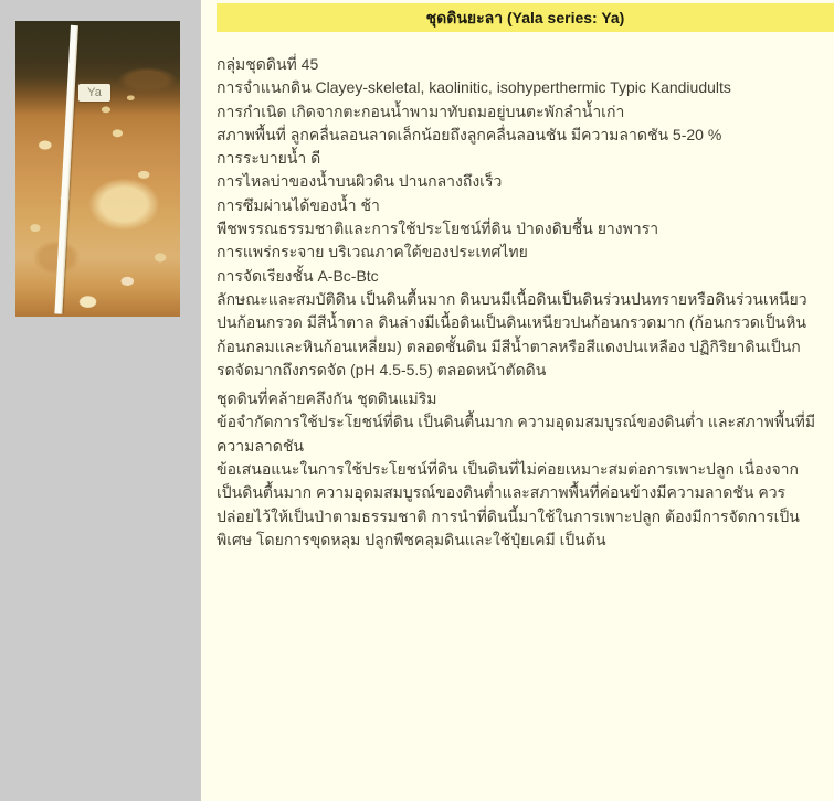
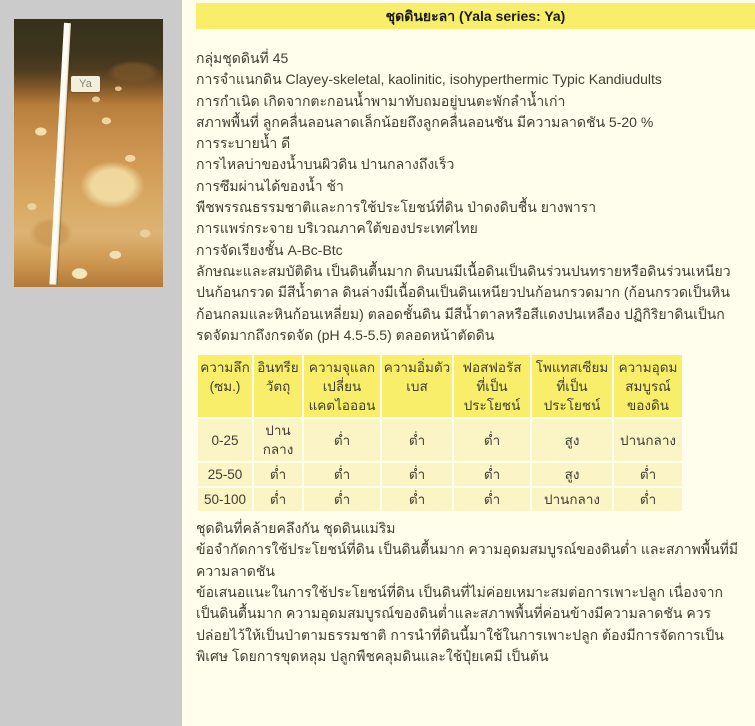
  Ya
  ชุดดินยะลา (Yala series: Ya)
  กลุ่มชุดดินที่ 45
  การจำแนกดิน Clayey-skeletal, kaolinitic, isohyperthermic Typic Kandiudults
  การกำเนิด เกิดจากตะกอนน้ำพามาทับถมอยู่บนตะพักลำน้ำเก่า
  สภาพพื้นที่ ลูกคลื่นลอนลาดเล็กน้อยถึงลูกคลื่นลอนชัน มีความลาดชัน 5-20 %
  การระบายน้ำ ดี
  การไหลบ่าของน้ำบนผิวดิน ปานกลางถึงเร็ว
  การซึมผ่านได้ของน้ำ ช้า
  พืชพรรณธรรมชาติและการใช้ประโยชน์ที่ดิน ป่าดงดิบชื้น ยางพารา
  การแพร่กระจาย บริเวณภาคใต้ของประเทศไทย
  การจัดเรียงชั้น A-Bc-Btc
  ลักษณะและสมบัติดิน เป็นดินตื้นมาก ดินบนมีเนื้อดินเป็นดินร่วนปนทรายหรือดินร่วนเหนียวปนก้อนกรวด มีสีน้ำตาล ดินล่างมีเนื้อดินเป็นดินเหนียวปนก้อนกรวดมาก (ก้อนกรวดเป็นหินก้อนกลมและหินก้อนเหลี่ยม) ตลอดชั้นดิน มีสีน้ำตาลหรือสีแดงปนเหลือง ปฏิกิริยาดินเป็นกรดจัดมากถึงกรดจัด (pH 4.5-5.5) ตลอดหน้าตัดดิน
+ ความลึก (ซม.)	อินทรีย วัตถุ	ความจุแลก เปลี่ยน แคตไอออน	ความอิ่มตัว เบส	ฟอสฟอรัส ที่เป็น ประโยชน์	โพแทสเซียม ที่เป็นประโยชน์	ความอุดม สมบูรณ์ ของดิน
+ 0-25	ปานกลาง	ต่ำ	ต่ำ	ต่ำ	สูง	ปานกลาง
+ 25-50	ต่ำ	ต่ำ	ต่ำ	ต่ำ	สูง	ต่ำ
+ 50-100	ต่ำ	ต่ำ	ต่ำ	ต่ำ	ปานกลาง	ต่ำ
  ชุดดินที่คล้ายคลึงกัน ชุดดินแม่ริม
  ข้อจำกัดการใช้ประโยชน์ที่ดิน เป็นดินตื้นมาก ความอุดมสมบูรณ์ของดินต่ำ และสภาพพื้นที่มีความลาดชัน
  ข้อเสนอแนะในการใช้ประโยชน์ที่ดิน เป็นดินที่ไม่ค่อยเหมาะสมต่อการเพาะปลูก เนื่องจากเป็นดินตื้นมาก ความอุดมสมบูรณ์ของดินต่ำและสภาพพื้นที่ค่อนข้างมีความลาดชัน ควรปล่อยไว้ให้เป็นป่าตามธรรมชาติ การนำที่ดินนี้มาใช้ในการเพาะปลูก ต้องมีการจัดการเป็นพิเศษ โดยการขุดหลุม ปลูกพืชคลุมดินและใช้ปุ๋ยเคมี เป็นต้น
